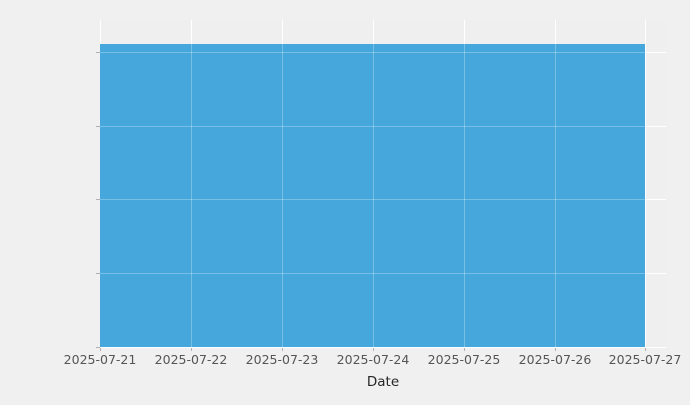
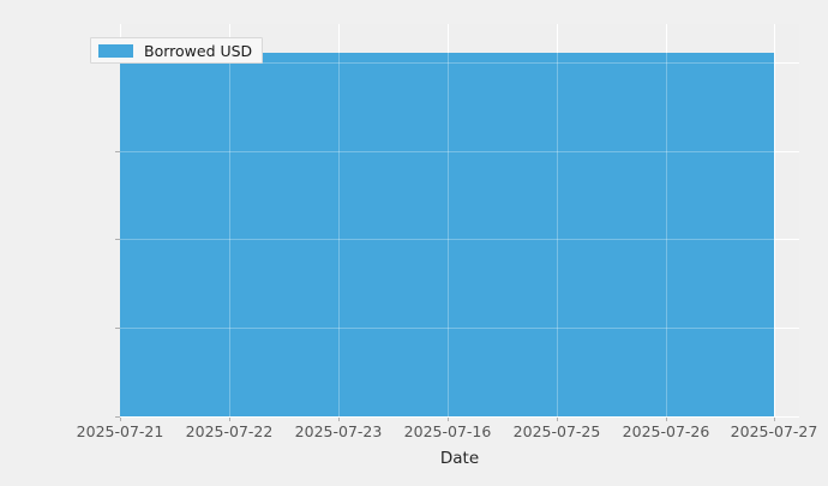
  Date
  2025-07-21
  2025-07-22
  2025-07-23
- 2025-07-24
+ 2025-07-16
  2025-07-25
  2025-07-26
  2025-07-27
+ Borrowed USD
